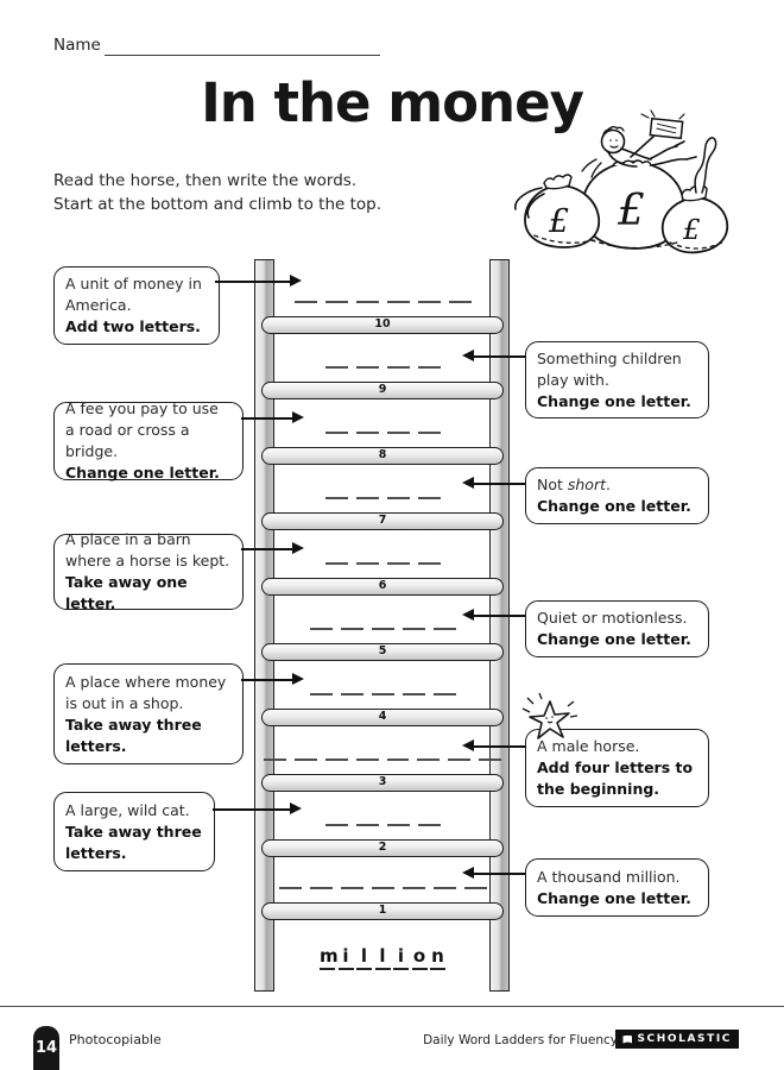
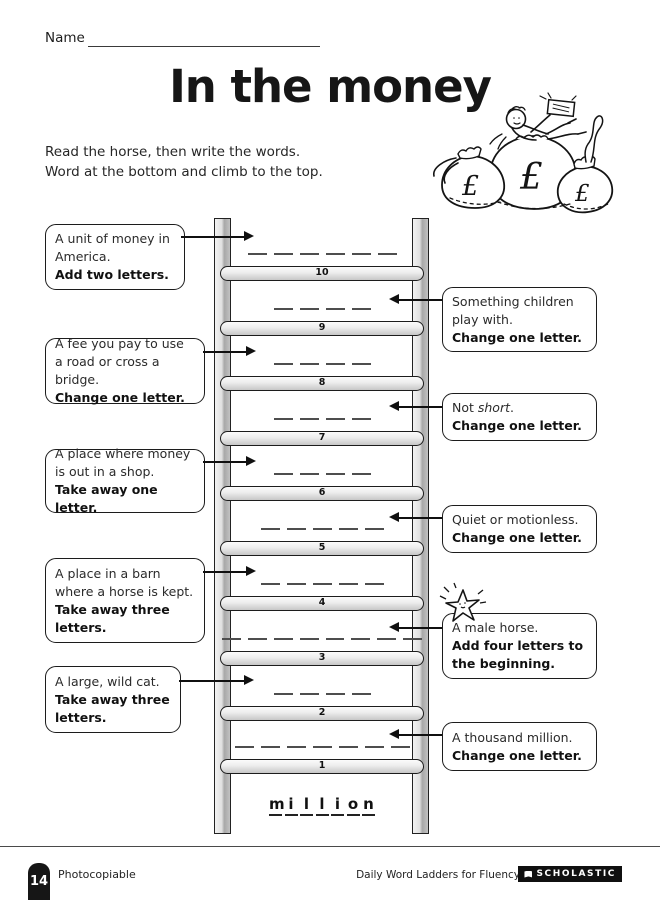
  Name
  In the money
  Read the horse, then write the words.
- Start at the bottom and climb to the top.
+ Word at the bottom and climb to the top.
  £
  £
  £
  10
  9
  8
  7
  6
  5
  4
  3
  2
  1
  A unit of money in America.
  Add two letters.
  A fee you pay to use a road or cross a bridge.
  Change one letter.
- A place in a barn where a horse is kept.
+ A place where money is out in a shop.
  Take away one letter.
- A place where money is out in a shop.
+ A place in a barn where a horse is kept.
  Take away three letters.
  A large, wild cat.
  Take away three letters.
  Something children play with.
  Change one letter.
  Not short.
  Change one letter.
  Quiet or motionless.
  Change one letter.
  A male horse.
  Add four letters to the beginning.
  A thousand million.
  Change one letter.
  m
  i
  l
  l
  i
  o
  n
  14
  Photocopiable
  Daily Word Ladders for Fluency
  SCHOLASTIC
